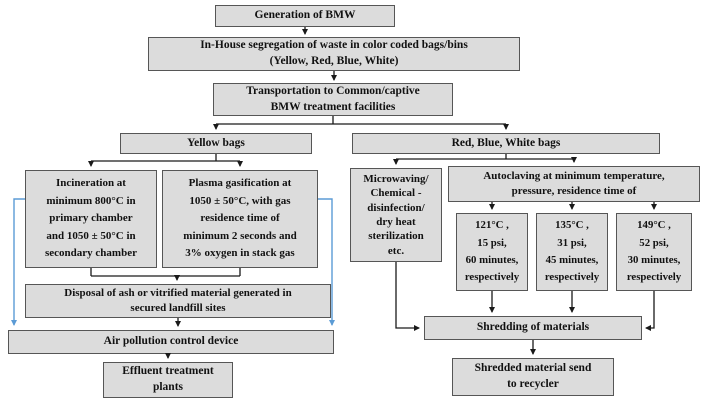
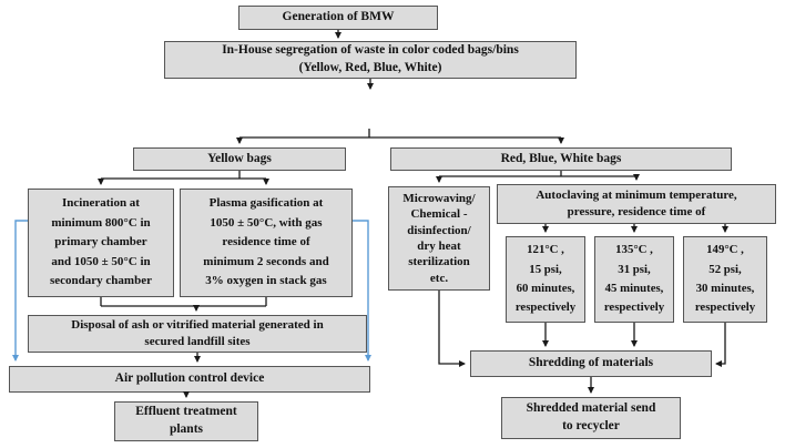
  Generation of BMW
  In-House segregation of waste in color coded bags/bins
  (Yellow, Red, Blue, White)
- Transportation to Common/captive
- BMW treatment facilities
  Yellow bags
  Red, Blue, White bags
  Incineration at
  minimum 800°C in
  primary chamber
  and 1050 ± 50°C in
  secondary chamber
  Plasma gasification at
  1050 ± 50°C, with gas
  residence time of
  minimum 2 seconds and
  3% oxygen in stack gas
  Microwaving/
  Chemical -
  disinfection/
  dry heat
  sterilization
  etc.
  Autoclaving at minimum temperature,
  pressure, residence time of
  121°C ,
  15 psi,
  60 minutes,
  respectively
  135°C ,
  31 psi,
  45 minutes,
  respectively
  149°C ,
  52 psi,
  30 minutes,
  respectively
  Disposal of ash or vitrified material generated in
  secured landfill sites
  Air pollution control device
  Effluent treatment
  plants
  Shredding of materials
  Shredded material send
  to recycler
